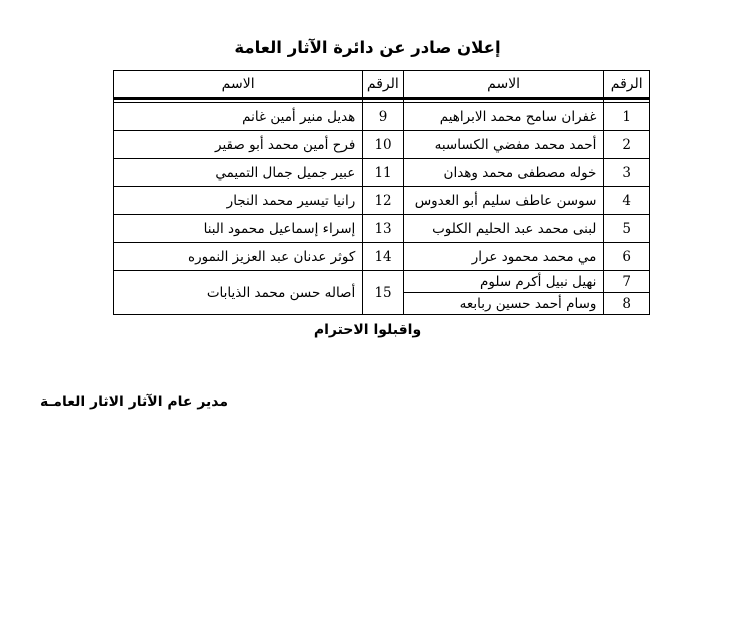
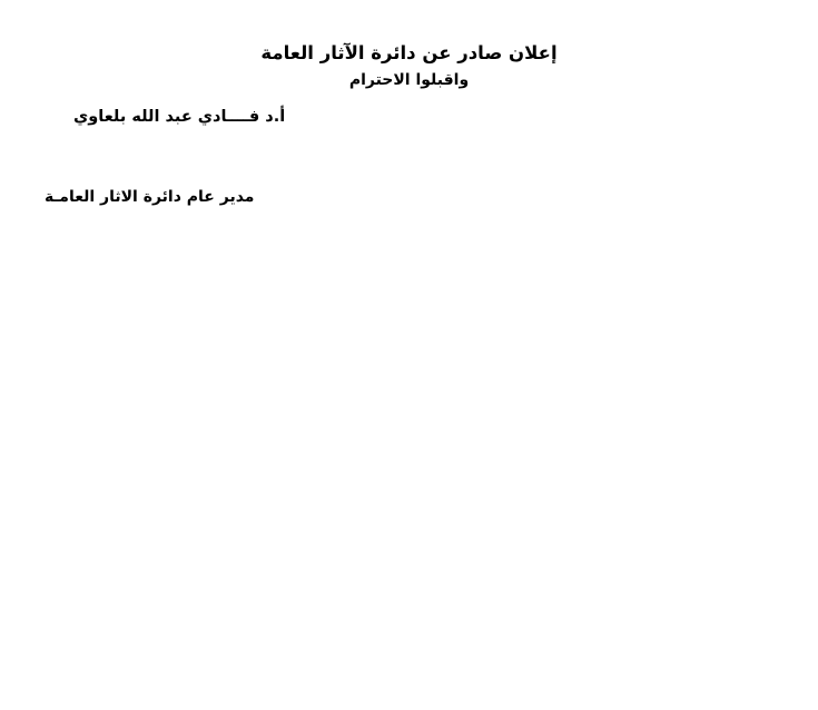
  إعلان صادر عن دائرة الآثار العامة
- الرقم	الاسم	الرقم	الاسم
- 1	غفران سامح محمد الابراهيم	9	هديل منير أمين غانم
- 2	أحمد محمد مفضي الكساسبه	10	فرح أمين محمد أبو صقير
- 3	خوله مصطفى محمد وهدان	11	عبير جميل جمال التميمي
- 4	سوسن عاطف سليم أبو العدوس	12	رانيا تيسير محمد النجار
- 5	لبنى محمد عبد الحليم الكلوب	13	إسراء إسماعيل محمود البنا
- 6	مي محمد محمود عرار	14	كوثر عدنان عبد العزيز النموره
- 7	نهيل نبيل أكرم سلوم	15	أصاله حسن محمد الذيابات
- 8	وسام أحمد حسين ربابعه
  واقبلوا الاحترام
+ أ.د فــــادي عبد الله بلعاوي
- مدير عام الآثار الاثار العامـة
+ مدير عام دائرة الاثار العامـة
